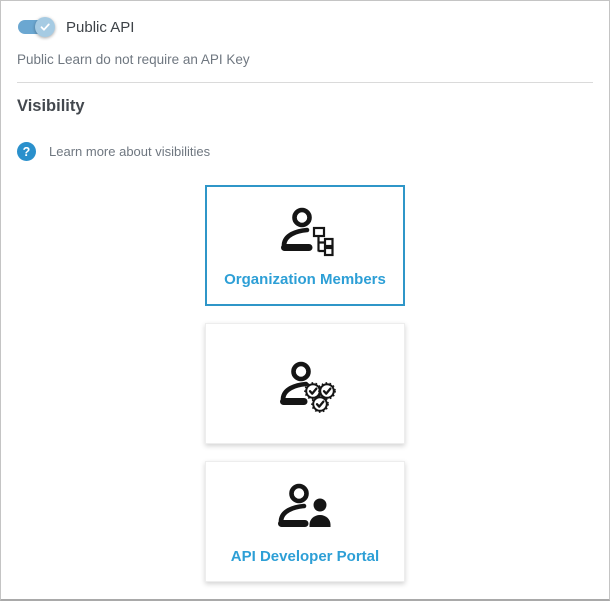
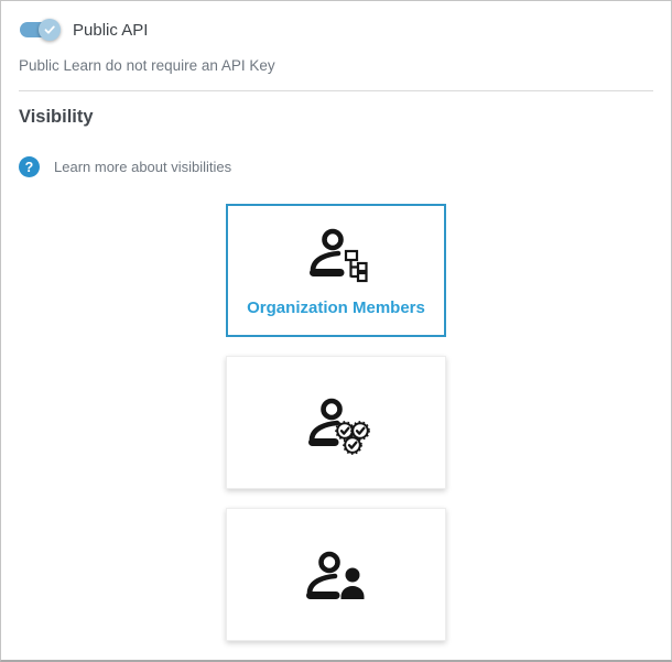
  Public API
  Public Learn do not require an API Key
  Visibility
  ?
  Learn more about visibilities
  Organization Members
- API Developer Portal
